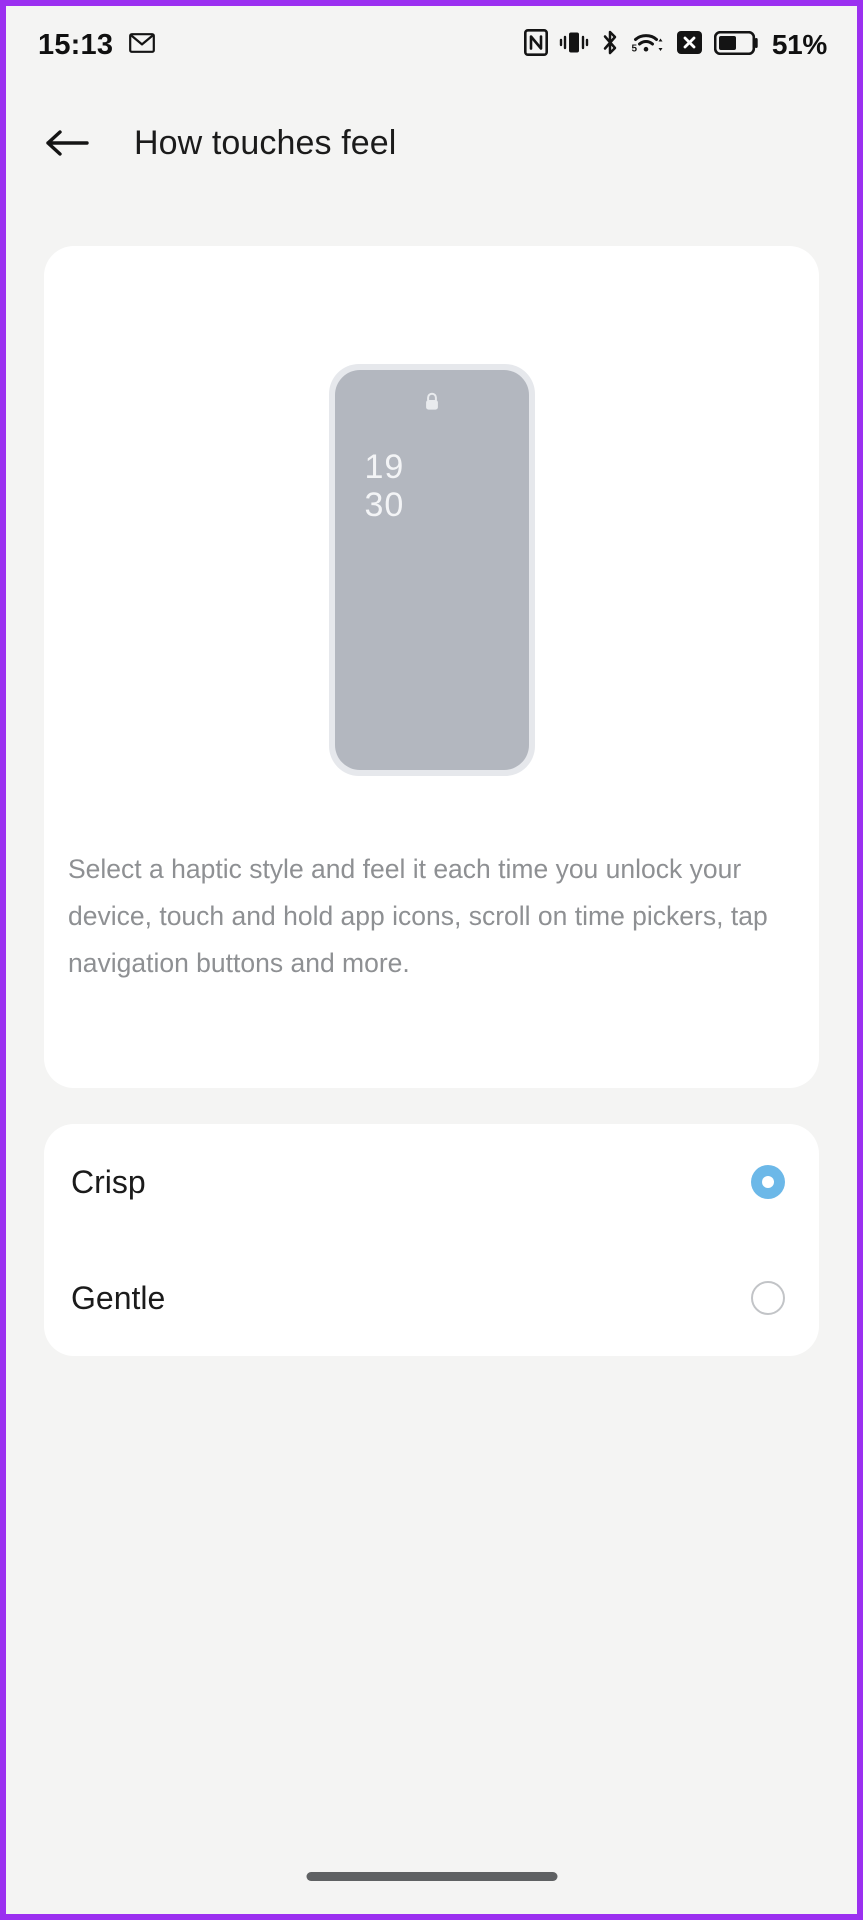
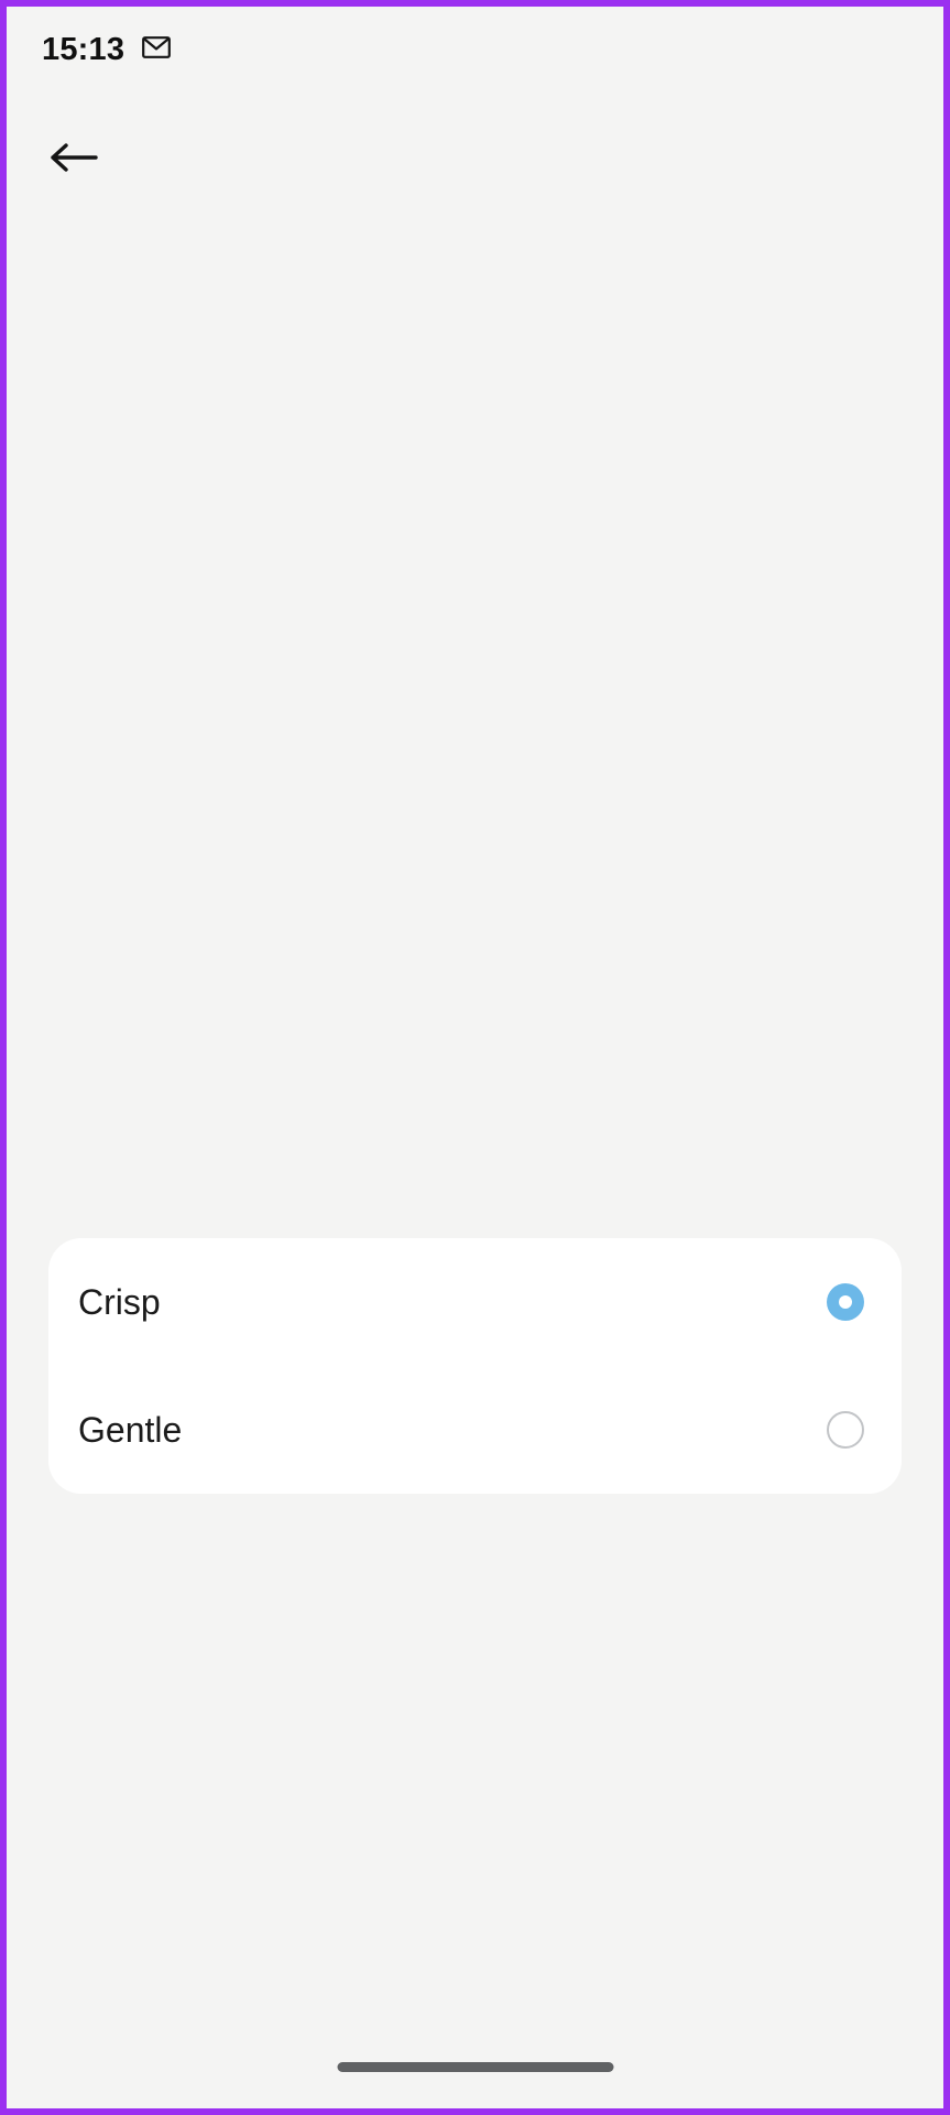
  15:13
- 5
- 51%
- How touches feel
- 19
- 30
- Select a haptic style and feel it each time you unlock your device, touch and hold app icons, scroll on time pickers, tap navigation buttons and more.
  Crisp
  Gentle
